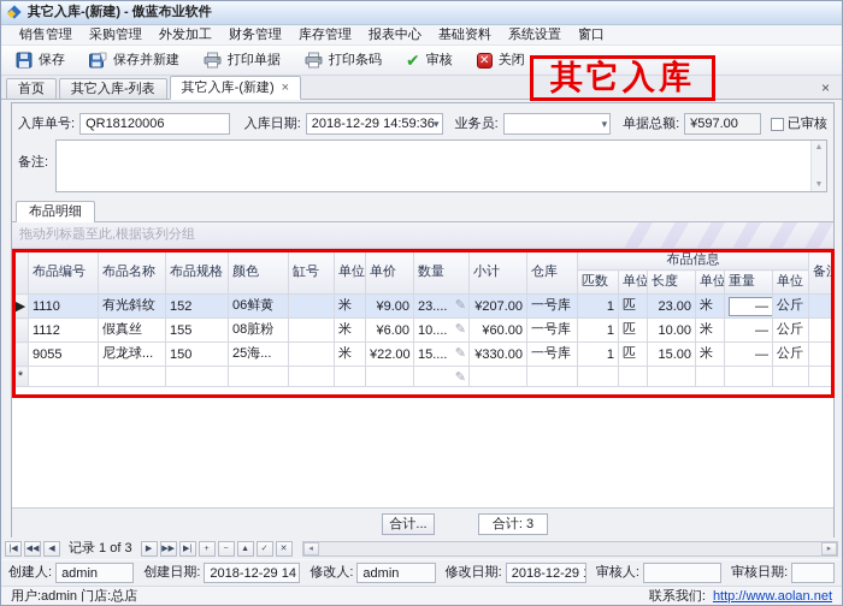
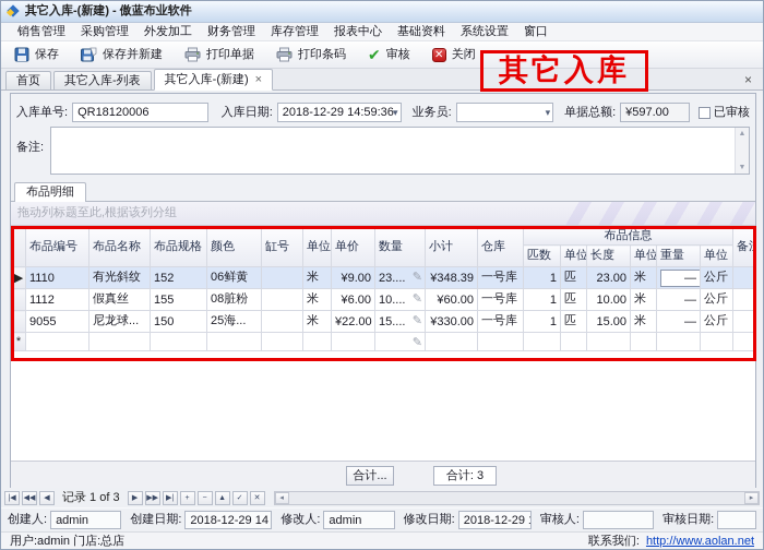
  其它入库-(新建) - 傲蓝布业软件
  销售管理
  采购管理
  外发加工
  财务管理
  库存管理
  报表中心
  基础资料
  系统设置
  窗口
  保存
  保存并新建
  打印单据
  打印条码
  ✔
  审核
  ✕
  关闭
  首页
  其它入库-列表
  其它入库-(新建)
  ×
  ×
  入库单号:
  QR18120006
  入库日期:
  2018-12-29 14:59:36
  ▾
  业务员:
  ▾
  单据总额:
  ¥597.00
  已审核
  备注:
  布品明细
  拖动列标题至此,根据该列分组
  	布品编号	布品名称	布品规格	颜色	缸号	单位	单价	数量	小计	仓库	布品信息	备
  匹数	单位	长度	单位	重量	单位
- ▶	1110	有光斜纹	152	06鲜黄		米	¥9.00	23.... ✎	¥207.00	一号库	1	匹	23.00	米	—	公斤
+ ▶	1110	有光斜纹	152	06鲜黄		米	¥9.00	23.... ✎	¥348.39	一号库	1	匹	23.00	米	—	公斤
  	1112	假真丝	155	08脏粉		米	¥6.00	10.... ✎	¥60.00	一号库	1	匹	10.00	米	—	公斤
  	9055	尼龙球...	150	25海...		米	¥22.00	15.... ✎	¥330.00	一号库	1	匹	15.00	米	—	公斤
  *								✎
  合计...
  合计: 3
  其它入库
  记录 1 of 3
  创建人:
  admin
  创建日期:
  2018-12-29 14
  修改人:
  admin
  修改日期:
  2018-12-29
  审核人:
  审核日期:
  用户:admin 门店:总店
  联系我们:
  http://www.aolan.net
